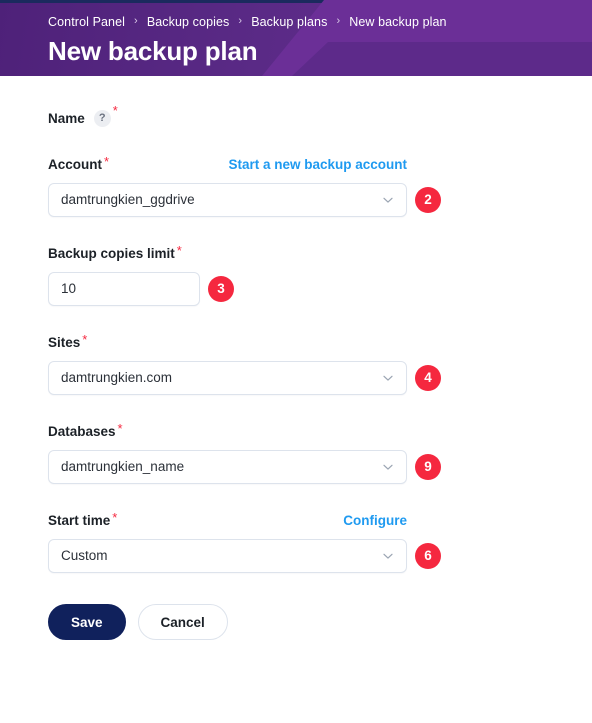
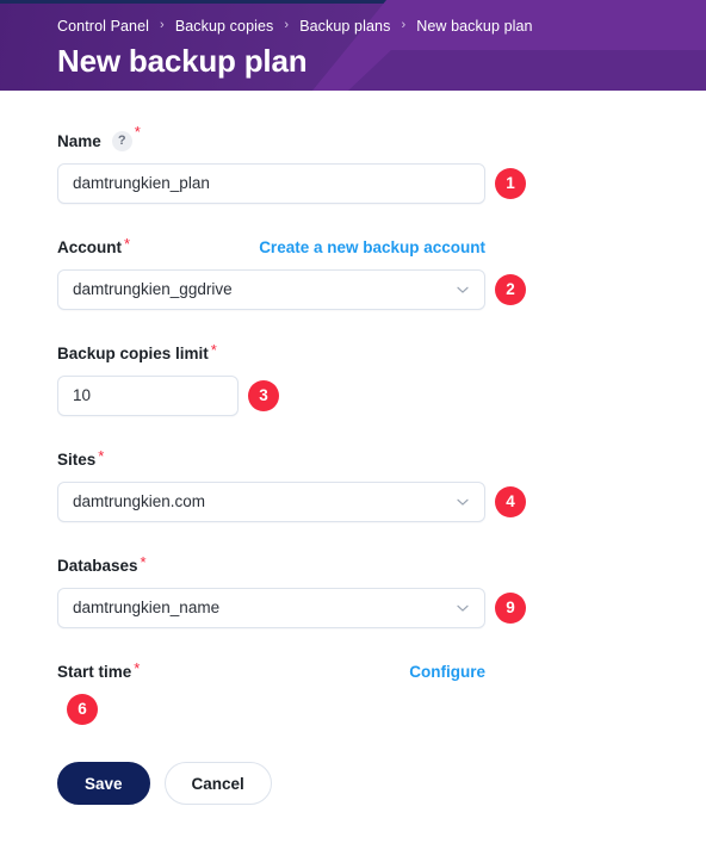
  Control Panel
  ›
  Backup copies
  ›
  Backup plans
  ›
  New backup plan
  New backup plan
  Name
  ?
  *
+ damtrungkien_plan
+ 1
  Account
  *
- Start a new backup account
+ Create a new backup account
  damtrungkien_ggdrive
  2
  Backup copies limit
  *
  10
  3
  Sites
  *
  damtrungkien.com
  4
  Databases
  *
  damtrungkien_name
  9
  Start time
  *
  Configure
- Custom
  6
  Save
  Cancel
